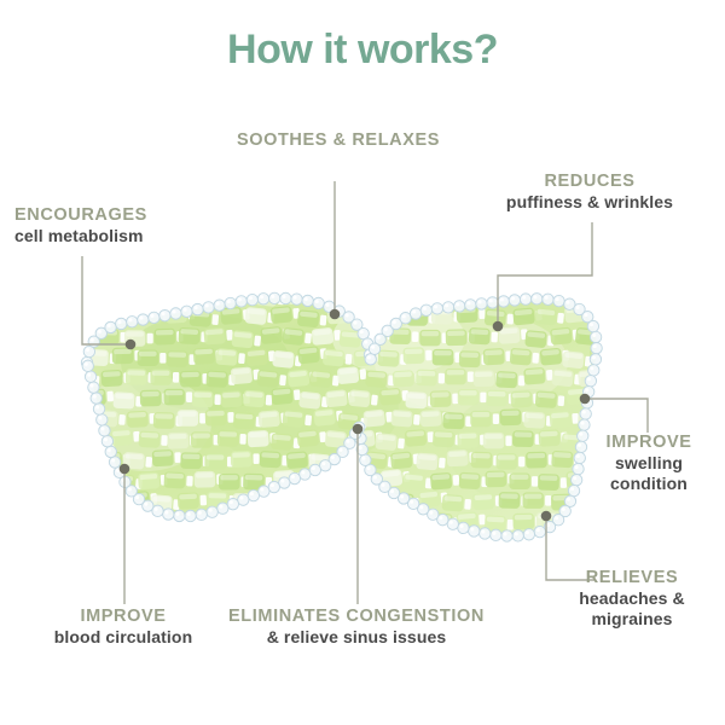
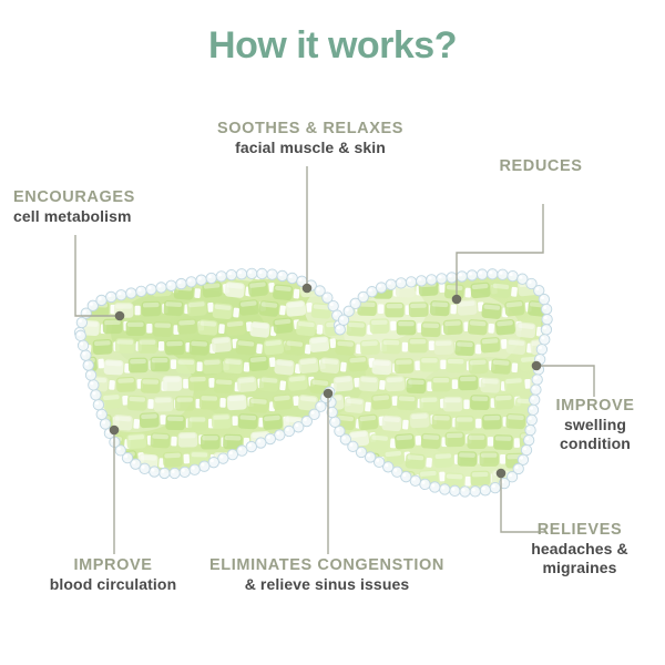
  How it works?
  ENCOURAGES
  cell metabolism
  SOOTHES & RELAXES
+ facial muscle & skin
  REDUCES
- puffiness & wrinkles
  IMPROVE
  swelling
  condition
  RELIEVES
  headaches &
  migraines
  ELIMINATES CONGENSTION
  & relieve sinus issues
  IMPROVE
  blood circulation
